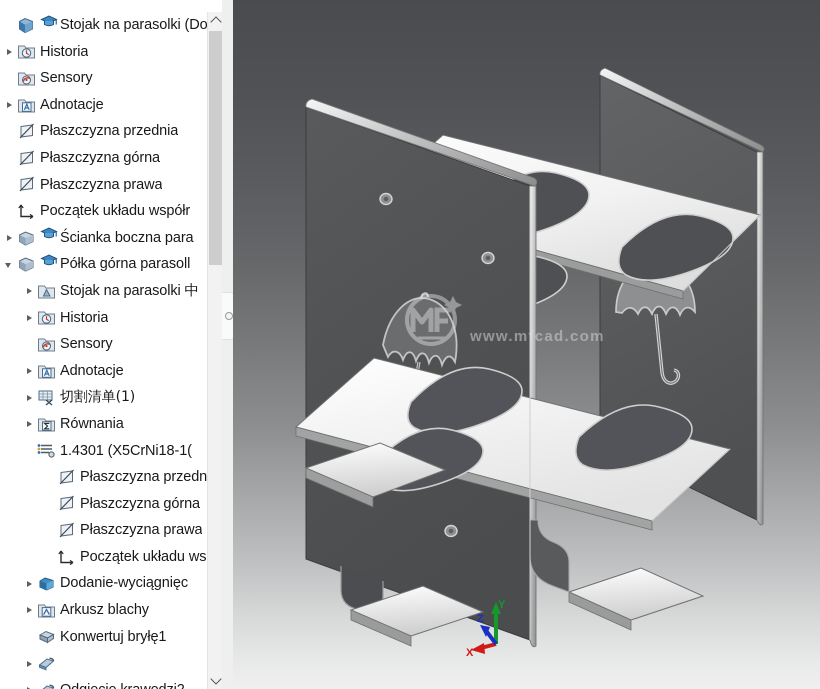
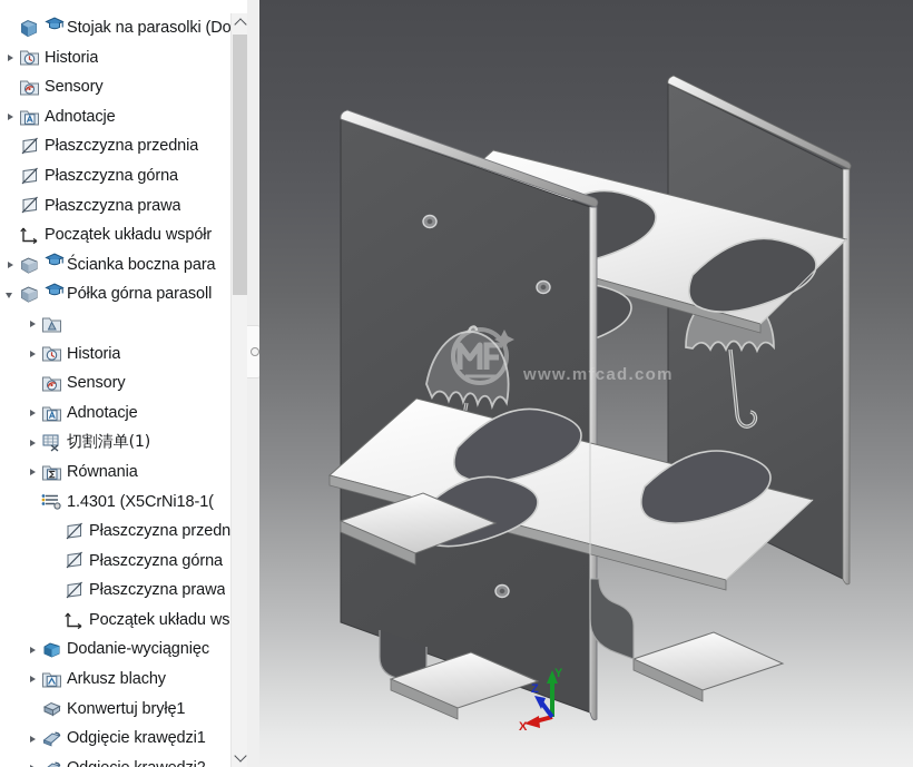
  Stojak na parasolki (Do
  Historia
  Sensory
  Adnotacje
  Płaszczyzna przednia
  Płaszczyzna górna
  Płaszczyzna prawa
  Początek układu współr
  Ścianka boczna para
  Półka górna parasoll
- Stojak na parasolki 中
  Historia
  Sensory
  Adnotacje
  切割清单(1)
  Równania
  1.4301 (X5CrNi18-1(
  Płaszczyzna przedn
  Płaszczyzna górna
  Płaszczyzna prawa
  Początek układu ws
  Dodanie-wyciągnięc
  Arkusz blachy
  Konwertuj bryłę1
+ Odgięcie krawędzi1
  www.mfcad.com
  Y
  X
  Z
